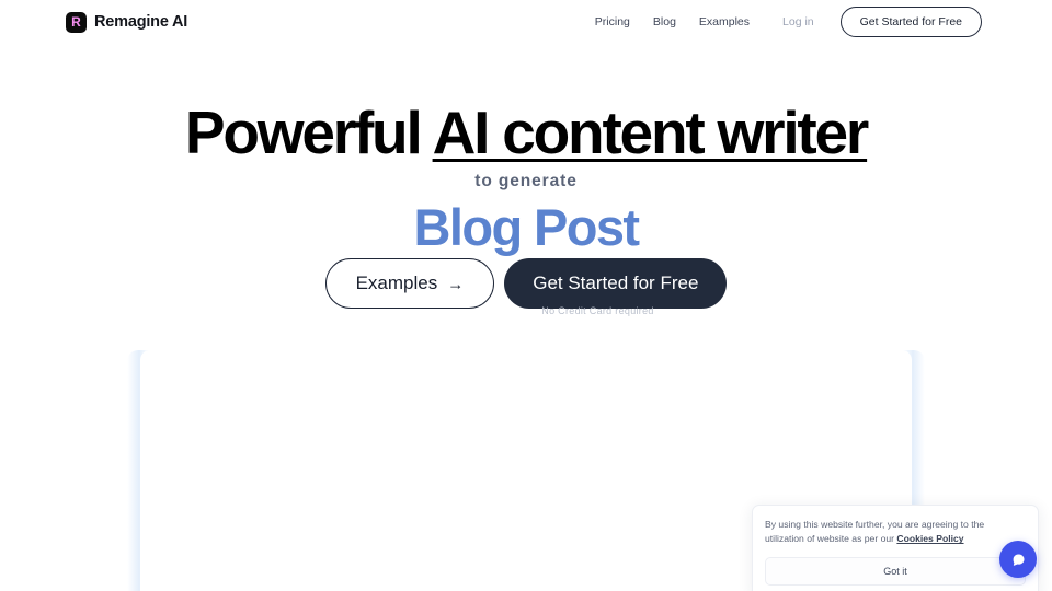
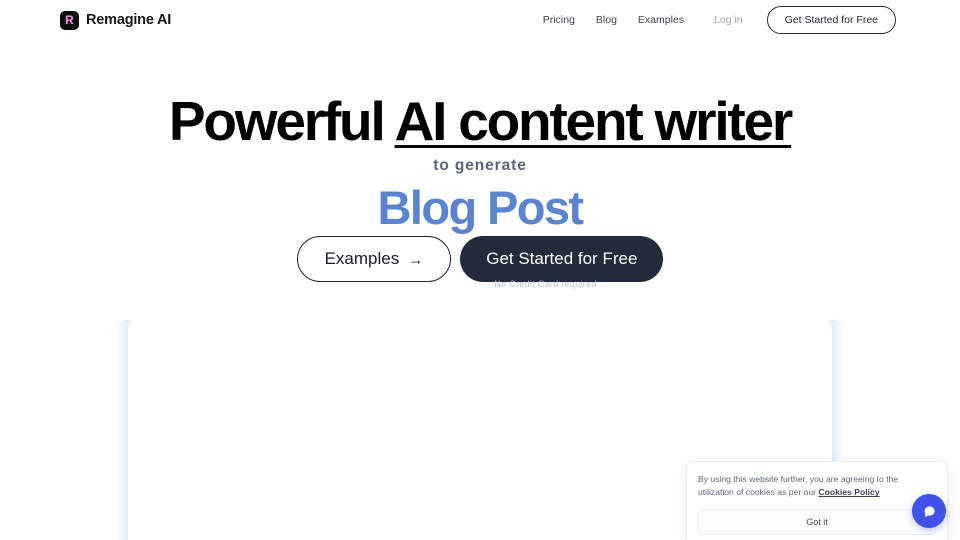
  R
  Remagine AI
  Pricing
  Blog
  Examples
  Log in
  Get Started for Free
  Powerful AI content writer
  to generate
  Blog Post
  Examples
  →
  Get Started for Free
  No Credit Card required
- By using this website further, you are agreeing to the utilization of website as per our Cookies Policy
+ By using this website further, you are agreeing to the utilization of cookies as per our Cookies Policy
  Got it
